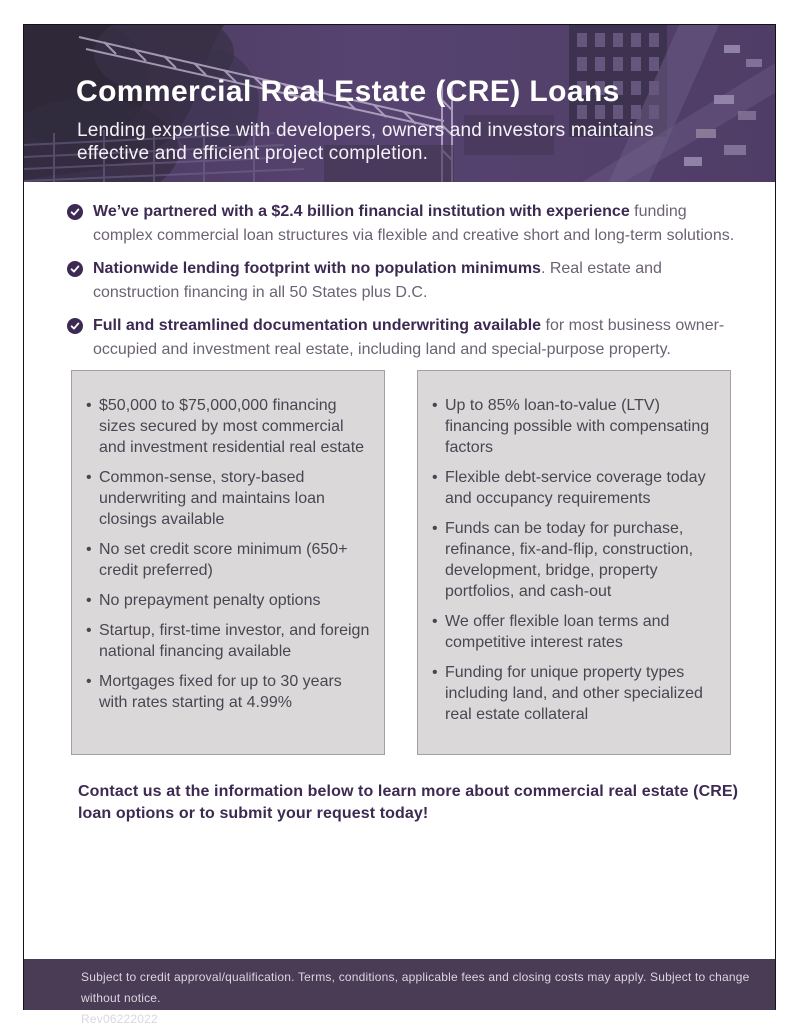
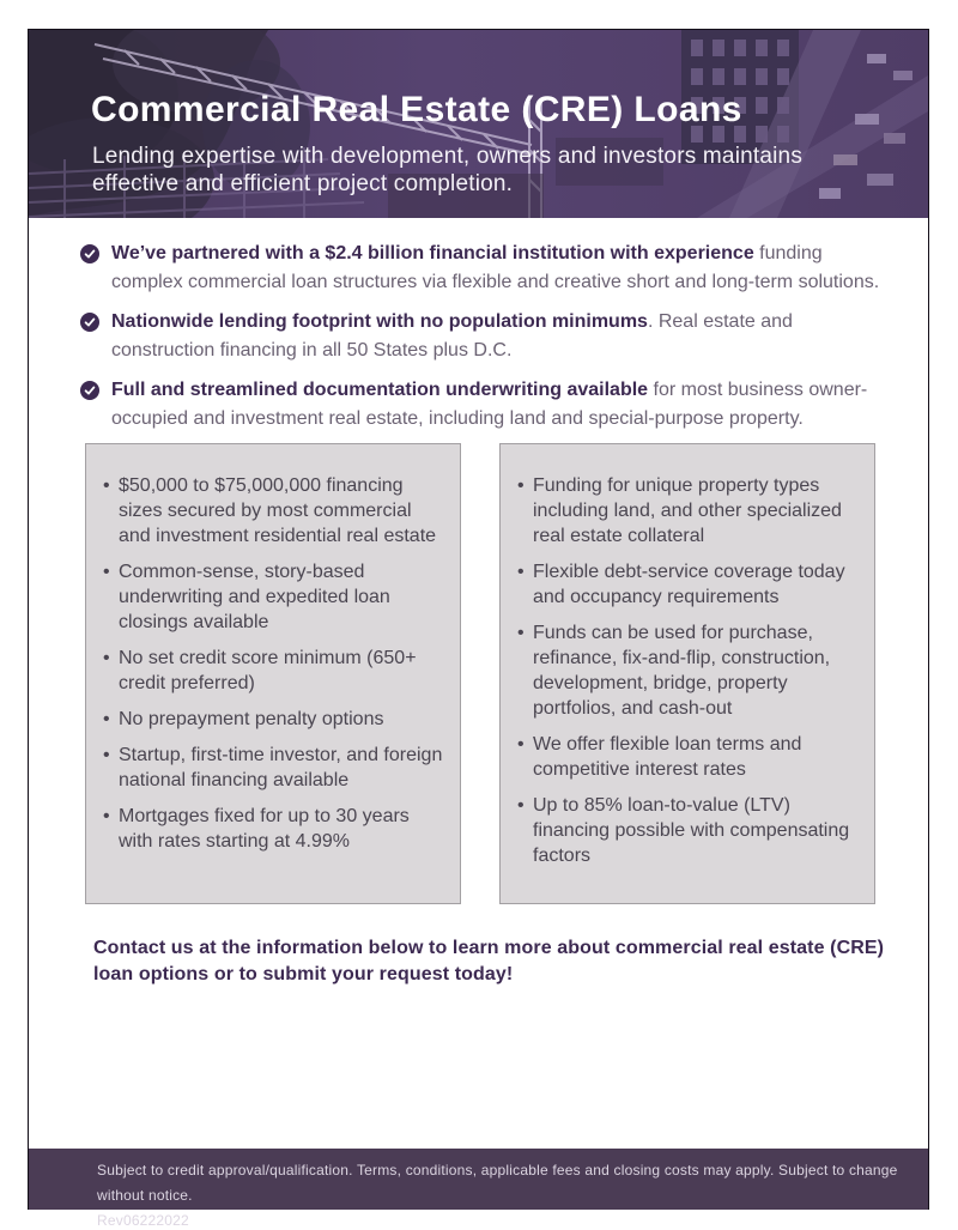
  Commercial Real Estate (CRE) Loans
- Lending expertise with developers, owners and investors maintains effective and efficient project completion.
+ Lending expertise with development, owners and investors maintains effective and efficient project completion.
  We’ve partnered with a $2.4 billion financial institution with experience funding complex commercial loan structures via flexible and creative short and long-term solutions.
  Nationwide lending footprint with no population minimums. Real estate and construction financing in all 50 States plus D.C.
  Full and streamlined documentation underwriting available for most business owner-occupied and investment real estate, including land and special-purpose property.
  $50,000 to $75,000,000 financing sizes secured by most commercial and investment residential real estate
- Common-sense, story-based underwriting and maintains loan closings available
+ Common-sense, story-based underwriting and expedited loan closings available
  No set credit score minimum (650+ credit preferred)
  No prepayment penalty options
  Startup, first-time investor, and foreign national financing available
  Mortgages fixed for up to 30 years with rates starting at 4.99%
- Up to 85% loan-to-value (LTV) financing possible with compensating factors
+ Funding for unique property types including land, and other specialized real estate collateral
  Flexible debt-service coverage today and occupancy requirements
- Funds can be today for purchase, refinance, fix-and-flip, construction, development, bridge, property portfolios, and cash-out
+ Funds can be used for purchase, refinance, fix-and-flip, construction, development, bridge, property portfolios, and cash-out
  We offer flexible loan terms and competitive interest rates
- Funding for unique property types including land, and other specialized real estate collateral
+ Up to 85% loan-to-value (LTV) financing possible with compensating factors
  Contact us at the information below to learn more about commercial real estate (CRE) loan options or to submit your request today!
  Subject to credit approval/qualification. Terms, conditions, applicable fees and closing costs may apply. Subject to change without notice.
  Rev06222022
